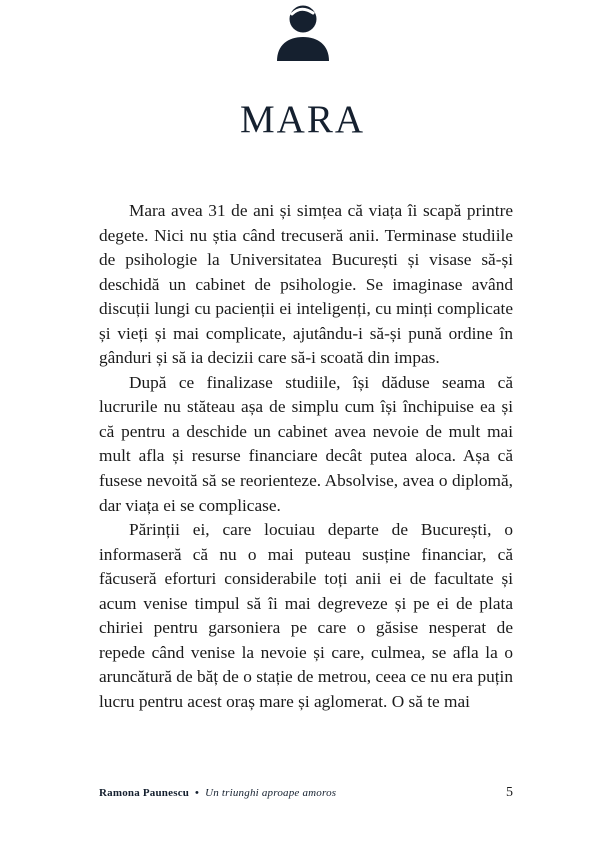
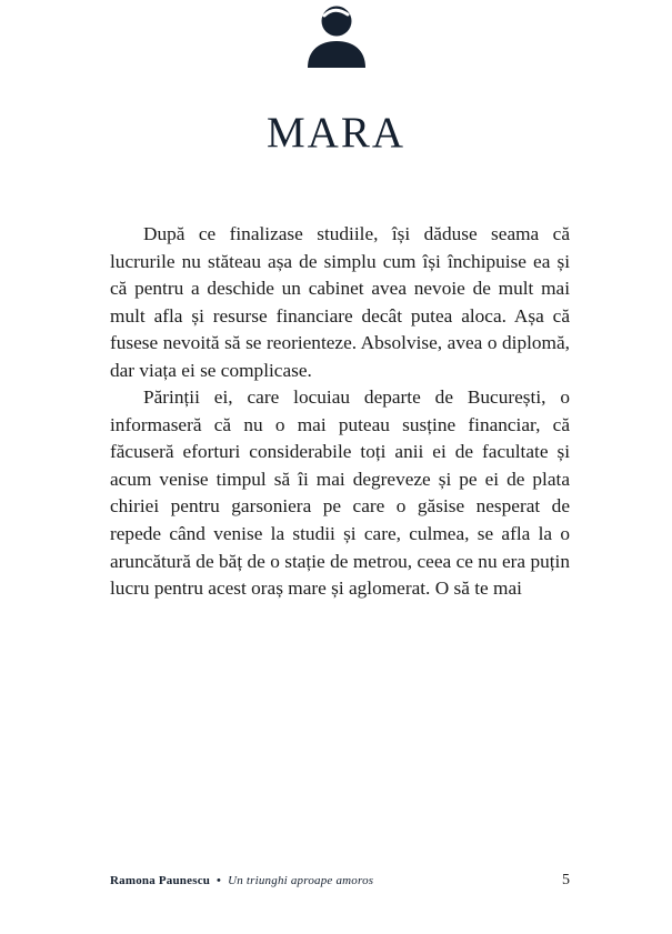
  MARA
- Mara avea 31 de ani și simțea că viața îi scapă printre degete. Nici nu știa când trecuseră anii. Terminase studiile de psihologie la Universitatea București și visase să-și deschidă un cabinet de psihologie. Se imaginase având discuții lungi cu pacienții ei inteligenți, cu minți complicate și vieți și mai complicate, ajutându-i să-și pună ordine în gânduri și să ia decizii care să-i scoată din impas.
  După ce finalizase studiile, își dăduse seama că lucrurile nu stăteau așa de simplu cum își închipuise ea și că pentru a deschide un cabinet avea nevoie de mult mai mult afla și resurse financiare decât putea aloca. Așa că fusese nevoită să se reorienteze. Absolvise, avea o diplomă, dar viața ei se complicase.
- Părinții ei, care locuiau departe de București, o informaseră că nu o mai puteau susține financiar, că făcuseră eforturi considerabile toți anii ei de facultate și acum venise timpul să îi mai degreveze și pe ei de plata chiriei pentru garsoniera pe care o găsise nesperat de repede când venise la nevoie și care, culmea, se afla la o aruncătură de băț de o stație de metrou, ceea ce nu era puțin lucru pentru acest oraș mare și aglomerat. O să te mai
+ Părinții ei, care locuiau departe de București, o informaseră că nu o mai puteau susține financiar, că făcuseră eforturi considerabile toți anii ei de facultate și acum venise timpul să îi mai degreveze și pe ei de plata chiriei pentru garsoniera pe care o găsise nesperat de repede când venise la studii și care, culmea, se afla la o aruncătură de băț de o stație de metrou, ceea ce nu era puțin lucru pentru acest oraș mare și aglomerat. O să te mai
  Ramona Paunescu • Un triunghi aproape amoros
  5
